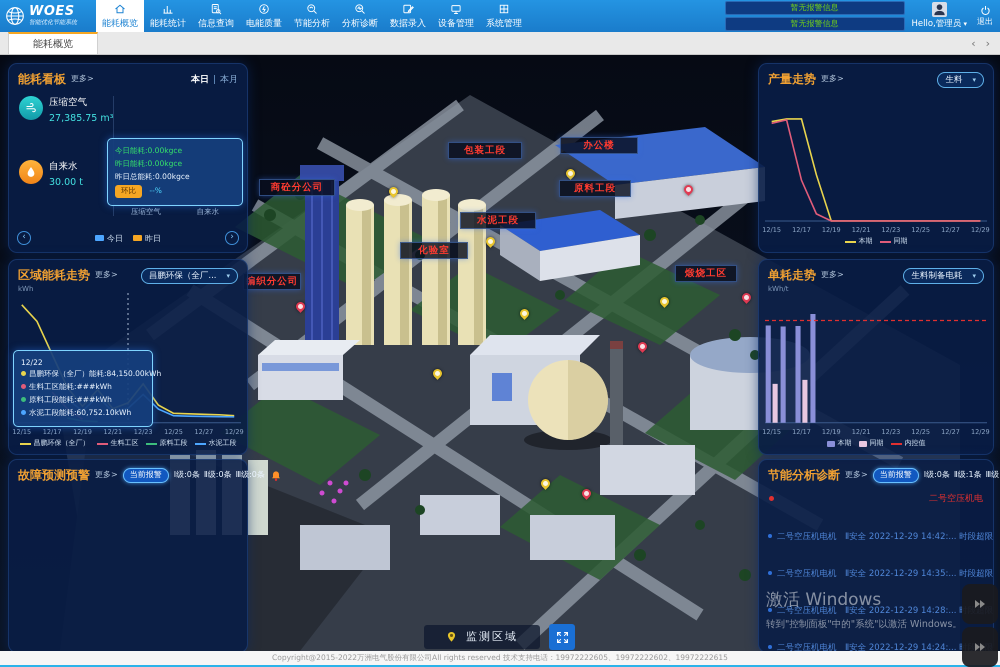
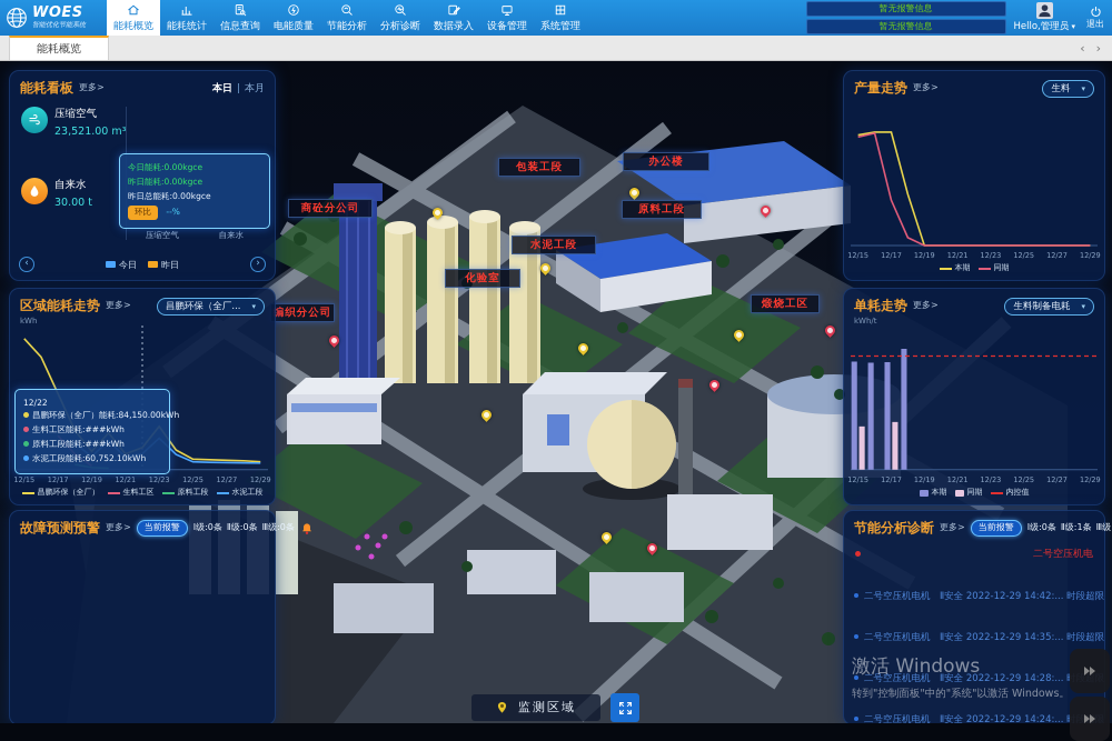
  WOES
  能耗概览
  能耗统计
  信息查询
  电能质量
  节能分析
  分析诊断
  数据录入
  设备管理
  系统管理
  暂无报警信息
  暂无报警信息
  Hello,管理员
  退出
  能耗概览
  商砼分公司
  包装工段
  办公楼
  原料工段
  水泥工段
  化验室
  编织分公司
  煅烧工区
  能耗看板
  更多>
  本日
  本月
  压缩空气
- 27,385.75 m³
+ 23,521.00 m³
  自来水
  30.00 t
  压缩空气
  自来水
  今日能耗:0.00kgce
  昨日能耗:0.00kgce
  昨日总能耗:0.00kgce
  环比 --%
  今日
  昨日
  区域能耗走势
  更多>
  昌鹏环保（全厂...
  kWh
  12/15
  12/17
  12/19
  12/21
  12/23
  12/25
  12/27
  12/29
  昌鹏环保（全厂）
  生料工区
  原料工段
  水泥工段
  12/22
  昌鹏环保（全厂）能耗:84,150.00kWh
  生料工区能耗:###kWh
  原料工段能耗:###kWh
  水泥工段能耗:60,752.10kWh
  故障预测预警
  更多>
  当前报警
  Ⅰ级:0条
  Ⅱ级:0条
  Ⅲ级:0条
  产量走势
  更多>
  生料
  12/15
  12/17
  12/19
  12/21
  12/23
  12/25
  12/27
  12/29
  本期
  同期
  单耗走势
  更多>
  生料制备电耗
  kWh/t
  12/15
  12/17
  12/19
  12/21
  12/23
  12/25
  12/27
  12/29
  本期
  同期
  内控值
  节能分析诊断
  更多>
  当前报警
  Ⅰ级:0条
  Ⅱ级:1条
  二号空压机电
  二号空压机电机 Ⅱ安全 2022-12-29 14:42:... 时段超限
  二号空压机电机 Ⅱ安全 2022-12-29 14:35:... 时段超限
  二号空压机电机 Ⅱ安全 2022-12-29 14:28:...
  二号空压机电机 Ⅱ安全 2022-12-29 14:24:...
  监测区域
  激活 Windows
  转到"控制面板"中的"系统"以激活 Windows。
- Copyright@2015-2022万洲电气股份有限公司All rights reserved 技术支持电话：19972222605、19972222602、19972222615
